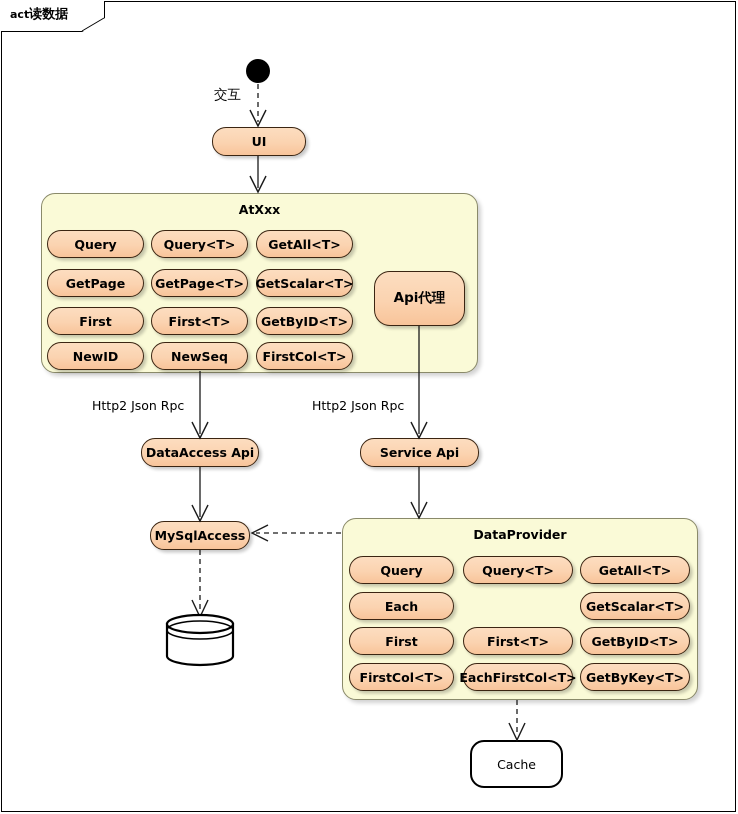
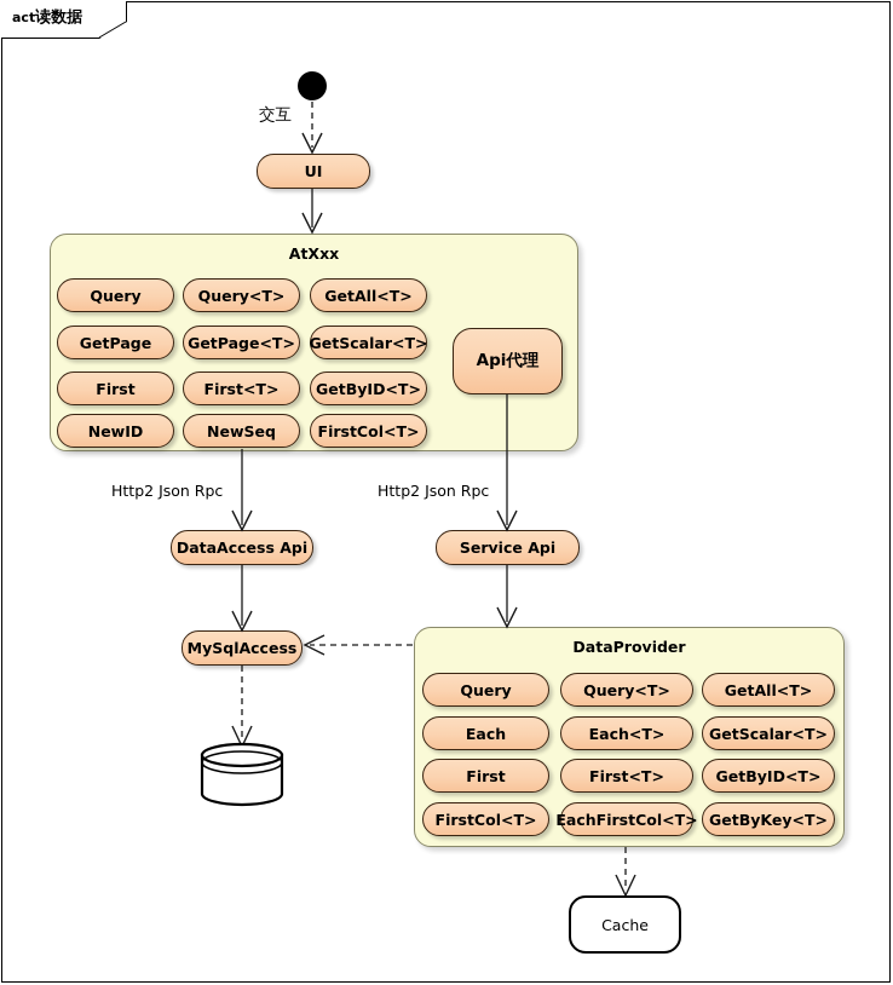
  act读数据
  交互
  UI
  AtXxx
  Query
  Query<T>
  GetAll<T>
  GetPage
  GetPage<T>
  GetScalar<T>
  First
  First<T>
  GetByID<T>
  NewID
  NewSeq
  FirstCol<T>
  Api代理
  Http2 Json Rpc
  Http2 Json Rpc
  DataAccess Api
  Service Api
  MySqlAccess
  DataProvider
  Query
  Query<T>
  GetAll<T>
  Each
+ Each<T>
  GetScalar<T>
  First
  First<T>
  GetByID<T>
  FirstCol<T>
  EachFirstCol<T>
  GetByKey<T>
  Cache
